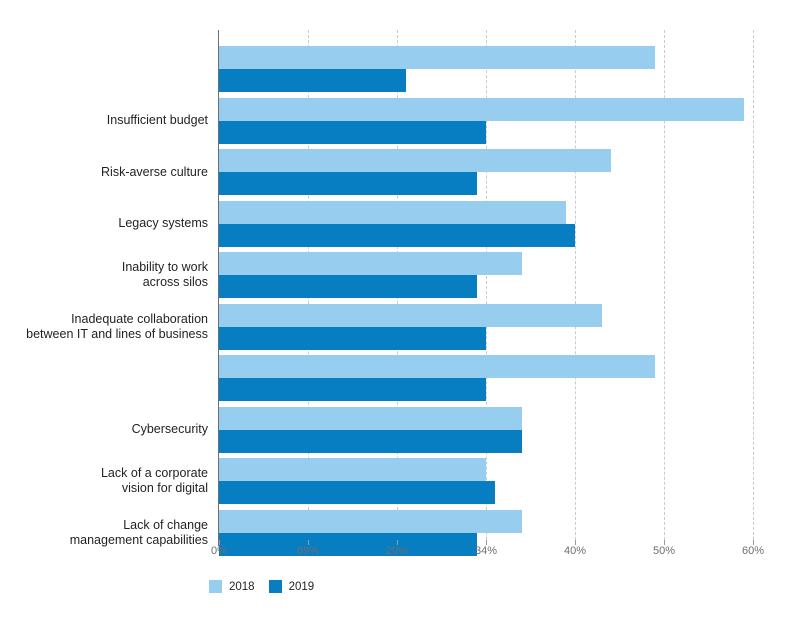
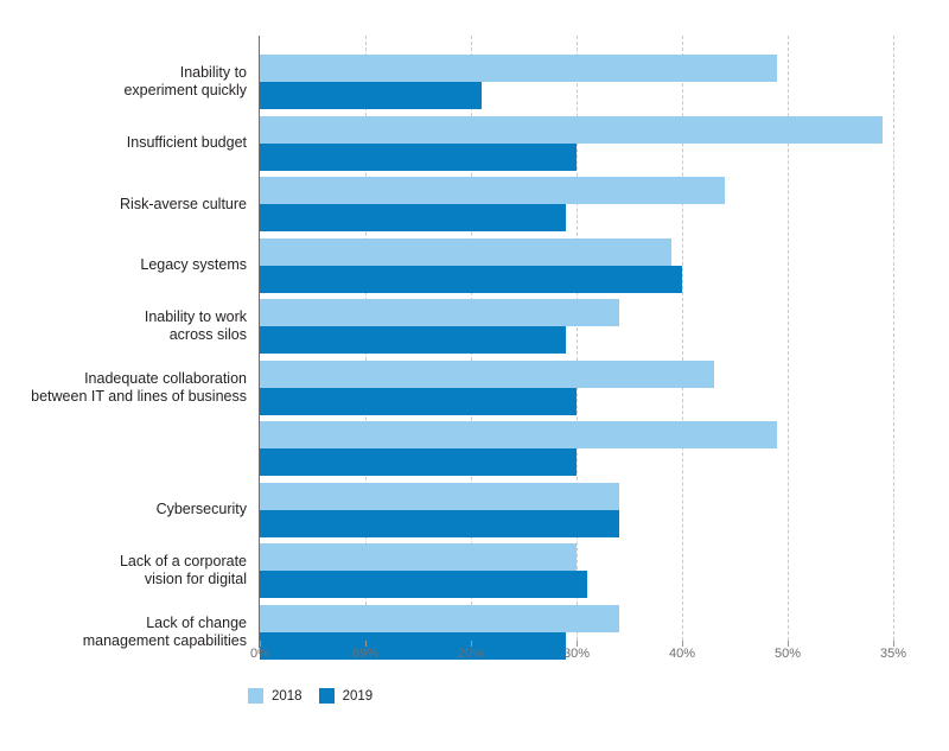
+ Inability to
+ experiment quickly
  Insufficient budget
  Risk-averse culture
  Legacy systems
  Inability to work
  across silos
  Inadequate collaboration
  between IT and lines of business
  Cybersecurity
  Lack of a corporate
  vision for digital
  Lack of change
  management capabilities
  0%
  89%
  20%
- 34%
+ 30%
  40%
  50%
- 60%
+ 35%
  2018
  2019
